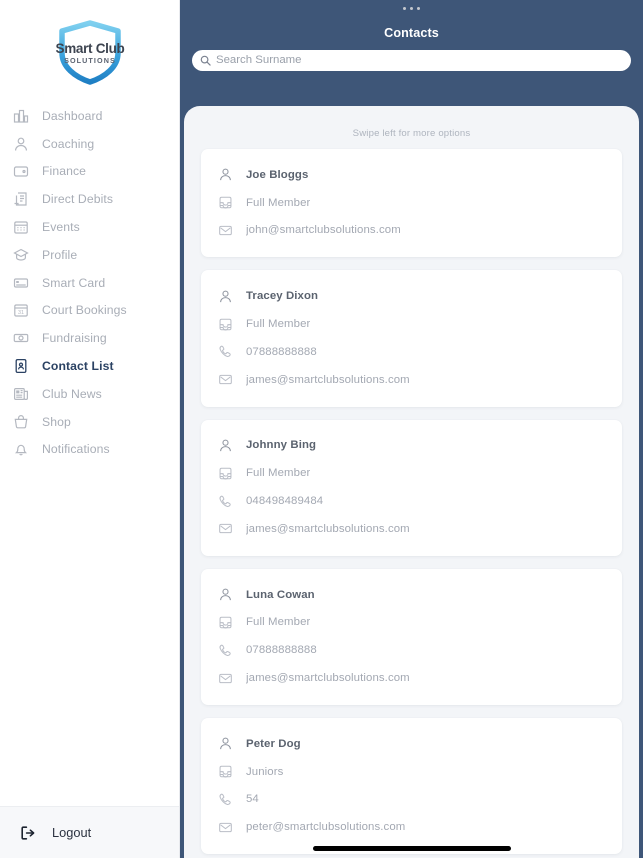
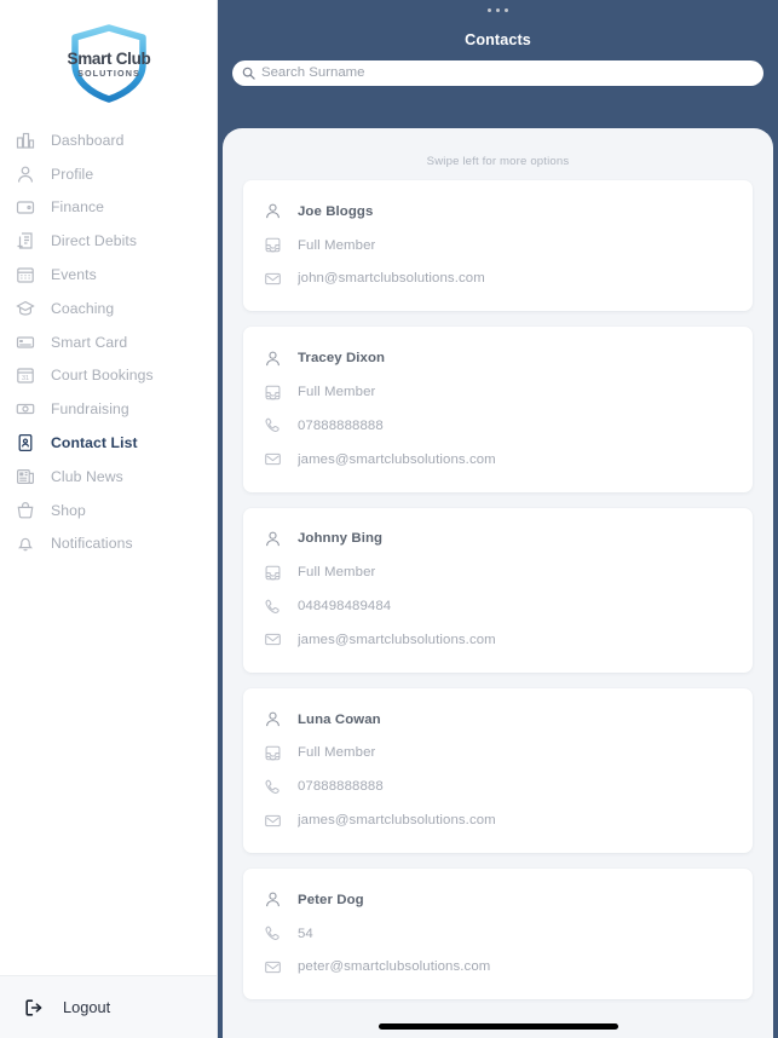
  Smart Club
  SOLUTIONS
  Dashboard
- Coaching
+ Profile
  Finance
  Direct Debits
  Events
- Profile
+ Coaching
  Smart Card
  Court Bookings
  Fundraising
  Contact List
  Club News
  Shop
  Notifications
  Logout
  Contacts
  Search Surname
  Swipe left for more options
  Joe Bloggs
  Full Member
  john@smartclubsolutions.com
  Tracey Dixon
  Full Member
  07888888888
  james@smartclubsolutions.com
  Johnny Bing
  Full Member
  048498489484
  james@smartclubsolutions.com
  Luna Cowan
  Full Member
  07888888888
  james@smartclubsolutions.com
  Peter Dog
- Juniors
  54
  peter@smartclubsolutions.com
